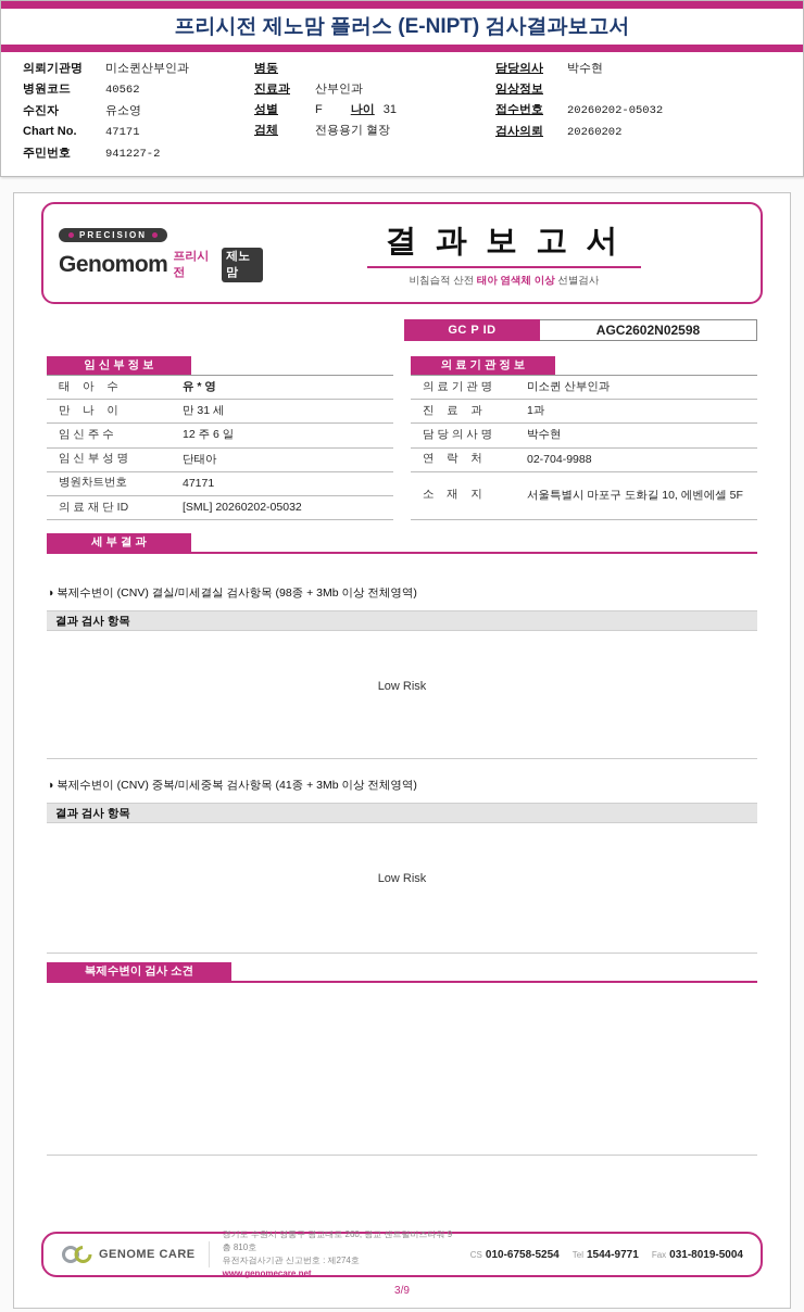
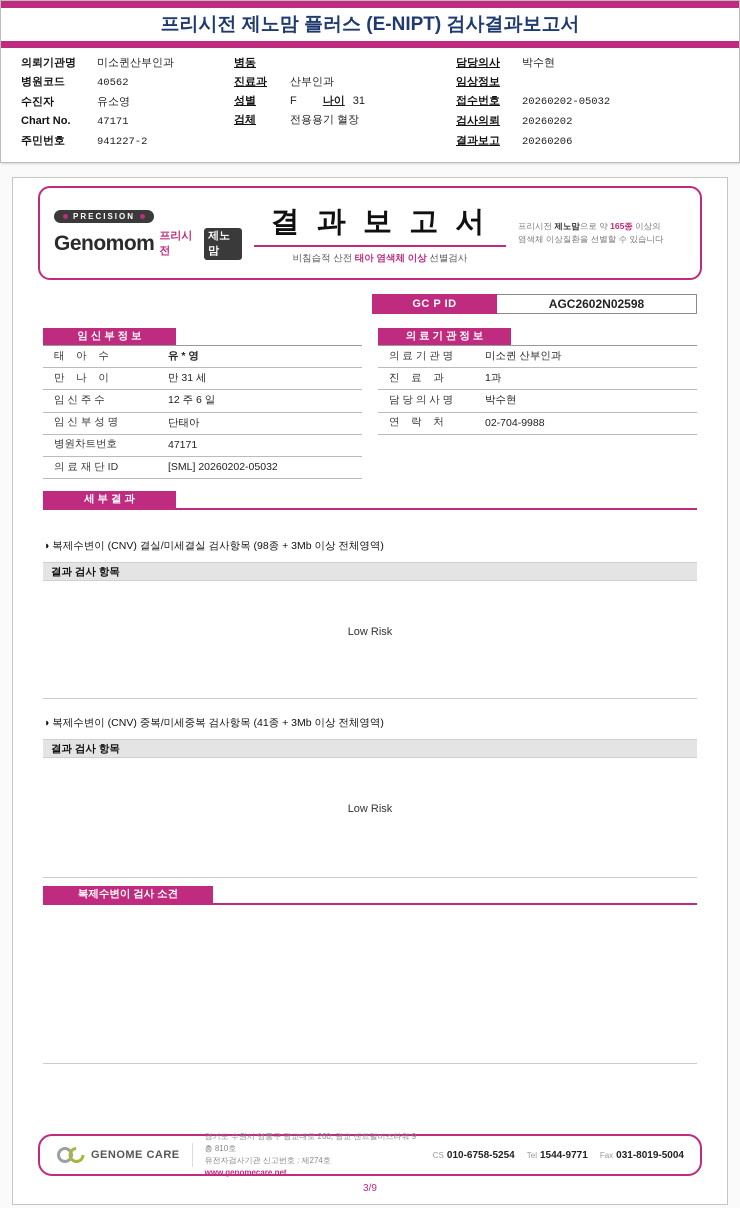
  프리시전 제노맘 플러스 (E-NIPT) 검사결과보고서
  의뢰기관명
  미소퀸산부인과
  병원코드
  40562
  수진자
  유소영
  Chart No.
  47171
  주민번호
  941227-2
  병동
  진료과
  산부인과
  성별
  F
  나이
  31
  검체
  전용용기 혈장
  담당의사
  박수현
  임상정보
  접수번호
  20260202-05032
  검사의뢰
  20260202
+ 결과보고
+ 20260206
  PRECISION
  Genomom
  프리시전
  제노맘
  결 과 보 고 서
  비침습적 산전 태아 염색체 이상 선별검사
+ 프리시전 제노맘으로 약 165종 이상의
+ 염색체 이상질환을 선별할 수 있습니다
  GC P ID
  AGC2602N02598
  임 신 부 정 보
  태 아 수
  유 * 영
  만 나 이
  만 31 세
  임 신 주 수
  12 주 6 일
  임 신 부 성 명
  단태아
  병원차트번호
  47171
  의 료 재 단 ID
  [SML] 20260202-05032
  의 료 기 관 정 보
  의 료 기 관 명
  미소퀸 산부인과
  진 료 과
  1과
  담 당 의 사 명
  박수현
  연 락 처
  02-704-9988
- 소 재 지
- 서울특별시 마포구 도화길 10, 에벤에셀 5F
  세 부 결 과
  ◑ 복제수변이 (CNV) 결실/미세결실 검사항목 (98종 + 3Mb 이상 전체영역)
  결과 검사 항목
  Low Risk
  ◑ 복제수변이 (CNV) 중복/미세중복 검사항목 (41종 + 3Mb 이상 전체영역)
  결과 검사 항목
  Low Risk
  복제수변이 검사 소견
  GENOME CARE
  경기도 수원시 영통구 광교대로 260, 광교 센트럴비즈타워 9층 810호
  유전자검사기관 신고번호 : 제274호
  www.genomecare.net
  CS 010-6758-5254
  Tel 1544-9771
  Fax 031-8019-5004
  3/9
